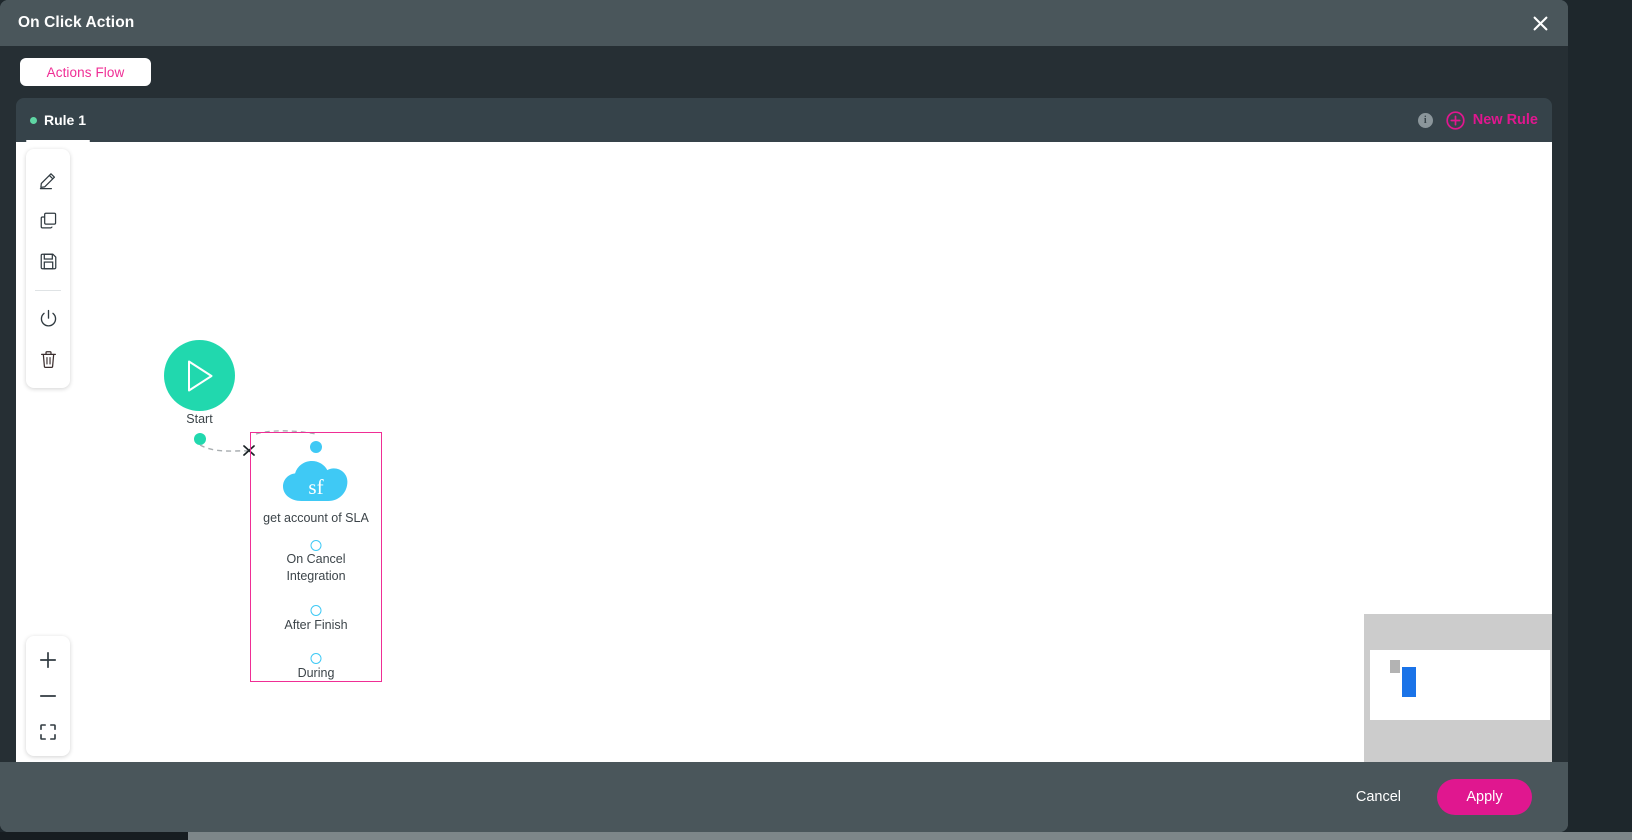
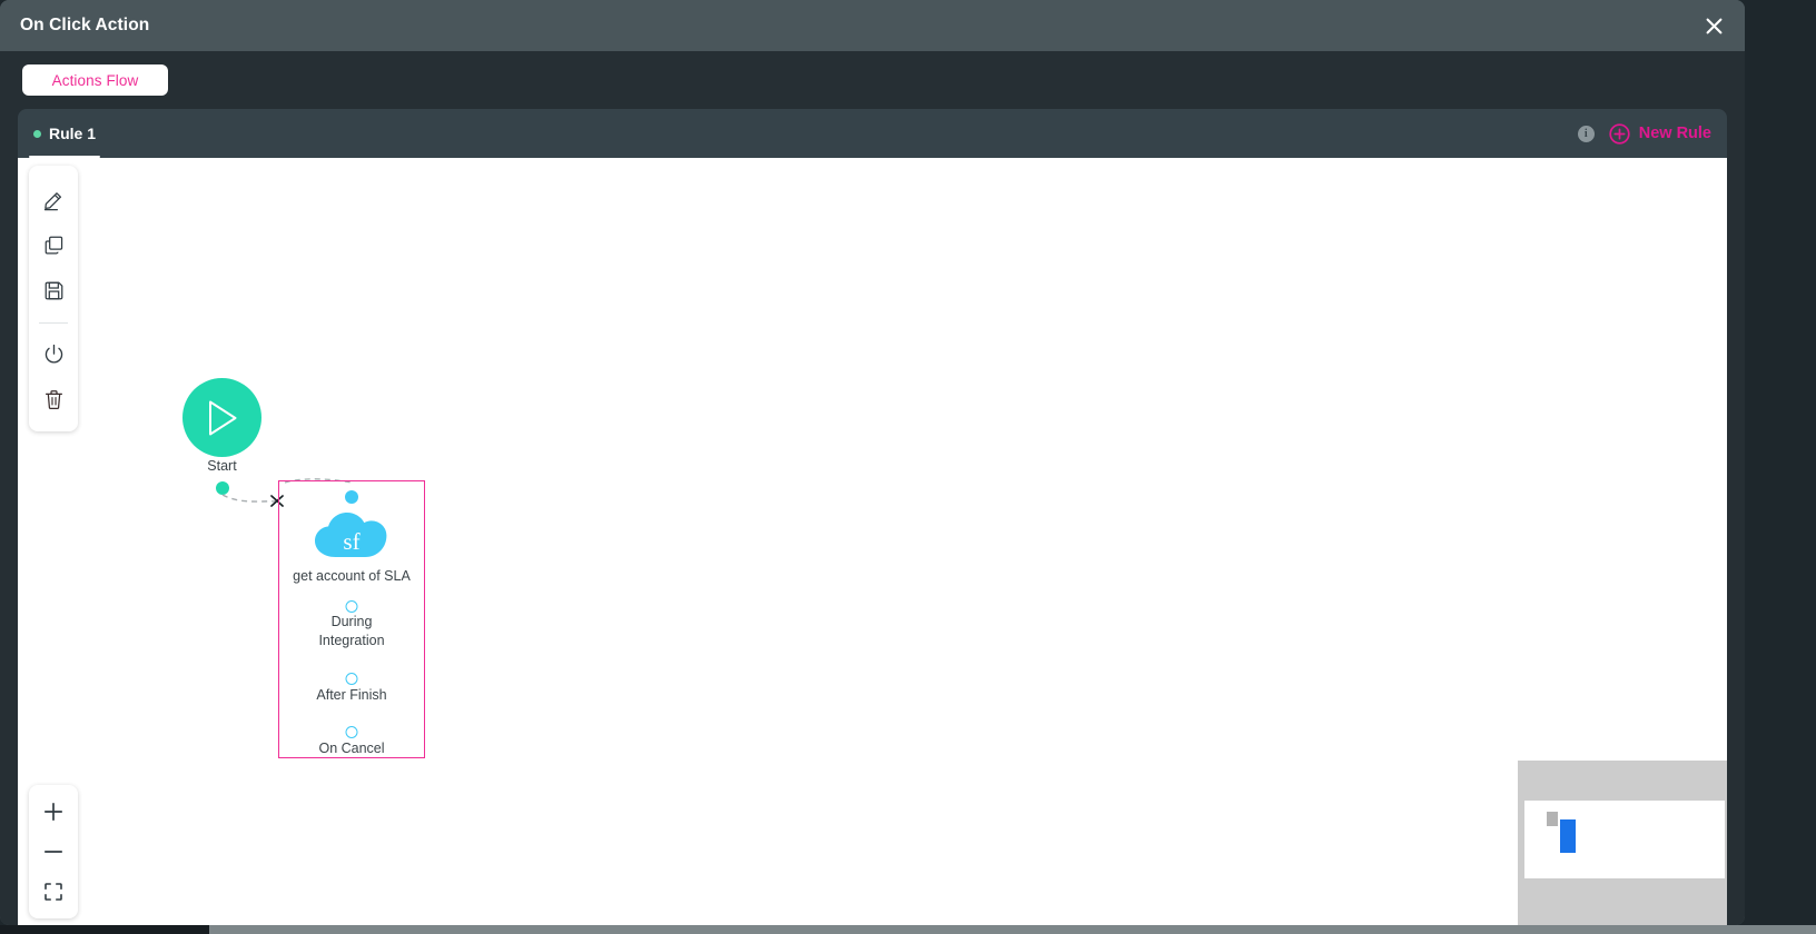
  On Click Action
  Actions Flow
  Rule 1
  i
  New Rule
  Start
  sf
  get account of SLA
- On Cancel
+ During
  Integration
  After Finish
- During
+ On Cancel
- Cancel
- Apply
